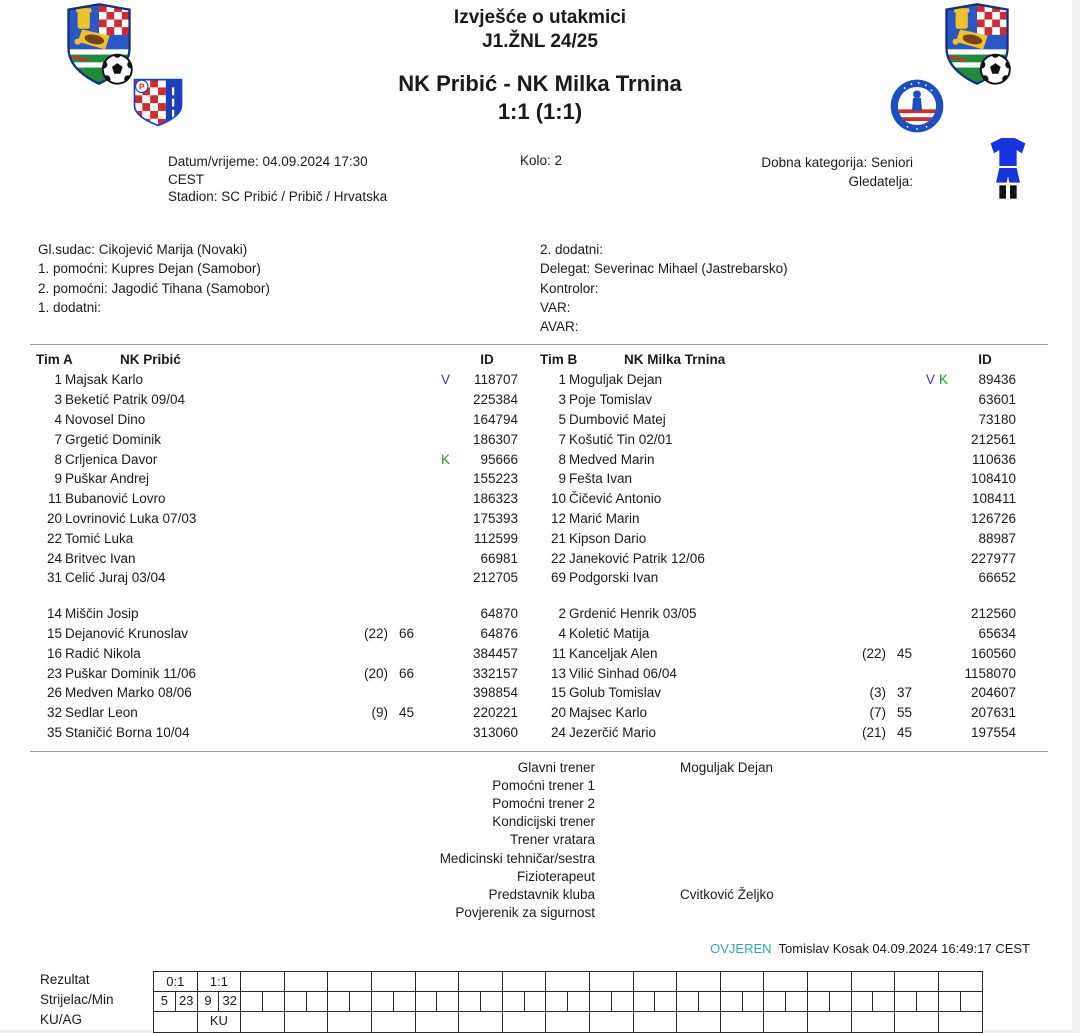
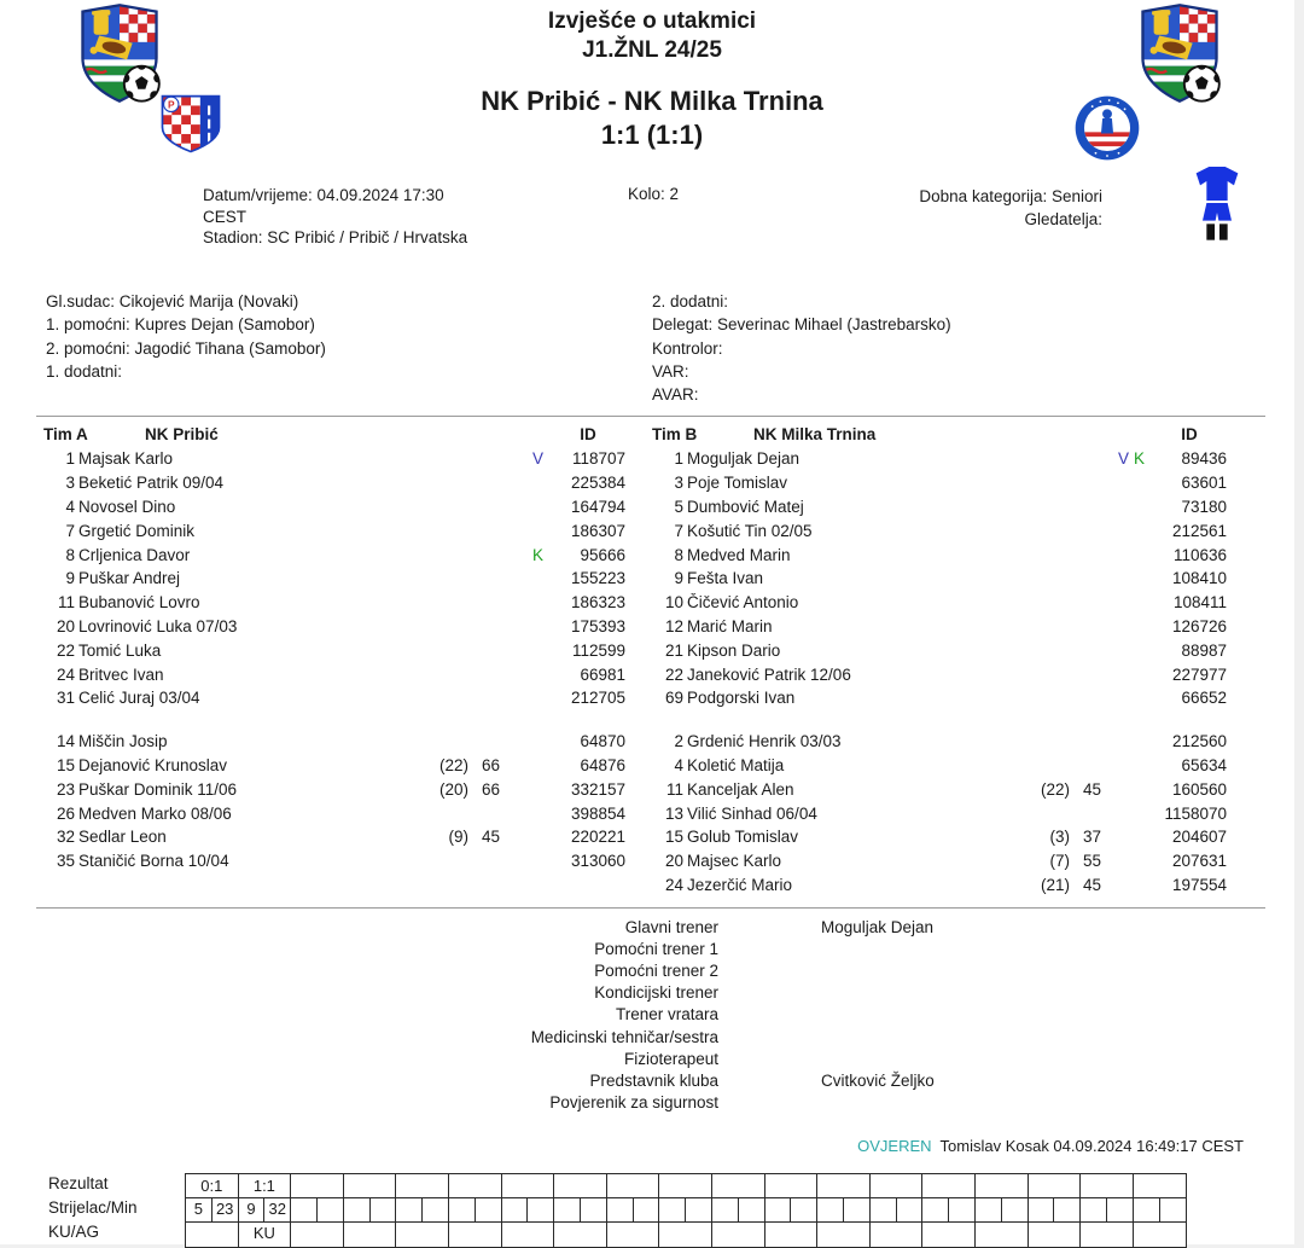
  Izvješće o utakmici
  J1.ŽNL 24/25
  NK Pribić - NK Milka Trnina
  1:1 (1:1)
  P
  Datum/vrijeme: 04.09.2024 17:30
  CEST
  Stadion: SC Pribić / Pribič / Hrvatska
  Kolo: 2
  Dobna kategorija: Seniori
  Gledatelja:
  Gl.sudac: Cikojević Marija (Novaki)
  1. pomoćni: Kupres Dejan (Samobor)
  2. pomoćni: Jagodić Tihana (Samobor)
  1. dodatni:
  2. dodatni:
  Delegat: Severinac Mihael (Jastrebarsko)
  Kontrolor:
  VAR:
  AVAR:
  Tim A
  NK Pribić
  ID
  1
  Majsak Karlo
  V
  118707
  3
  Beketić Patrik 09/04
  225384
  4
  Novosel Dino
  164794
  7
  Grgetić Dominik
  186307
  8
  Crljenica Davor
  K
  95666
  9
  Puškar Andrej
  155223
  11
  Bubanović Lovro
  186323
  20
  Lovrinović Luka 07/03
  175393
  22
  Tomić Luka
  112599
  24
  Britvec Ivan
  66981
  31
  Celić Juraj 03/04
  212705
  14
  Miščin Josip
  64870
  15
  Dejanović Krunoslav
  (22)
  66
  64876
- 16
- Radić Nikola
- 384457
  23
  Puškar Dominik 11/06
  (20)
  66
  332157
  26
  Medven Marko 08/06
  398854
  32
  Sedlar Leon
  (9)
  45
  220221
  35
  Staničić Borna 10/04
  313060
  Tim B
  NK Milka Trnina
  ID
  1
  Moguljak Dejan
  V K
  89436
  3
  Poje Tomislav
  63601
  5
  Dumbović Matej
  73180
  7
- Košutić Tin 02/01
+ Košutić Tin 02/05
  212561
  8
  Medved Marin
  110636
  9
  Fešta Ivan
  108410
  10
  Čičević Antonio
  108411
  12
  Marić Marin
  126726
  21
  Kipson Dario
  88987
  22
  Janeković Patrik 12/06
  227977
  69
  Podgorski Ivan
  66652
  2
- Grdenić Henrik 03/05
+ Grdenić Henrik 03/03
  212560
  4
  Koletić Matija
  65634
  11
  Kanceljak Alen
  (22)
  45
  160560
  13
  Vilić Sinhad 06/04
  1158070
  15
  Golub Tomislav
  (3)
  37
  204607
  20
  Majsec Karlo
  (7)
  55
  207631
  24
  Jezerčić Mario
  (21)
  45
  197554
  Glavni trener
  Moguljak Dejan
  Pomoćni trener 1
  Pomoćni trener 2
  Kondicijski trener
  Trener vratara
  Medicinski tehničar/sestra
  Fizioterapeut
  Predstavnik kluba
  Cvitković Željko
  Povjerenik za sigurnost
  OVJEREN Tomislav Kosak 04.09.2024 16:49:17 CEST
  Rezultat
  Strijelac/Min
  KU/AG
  0:1
  5
  23
  1:1
  9
  32
  KU
